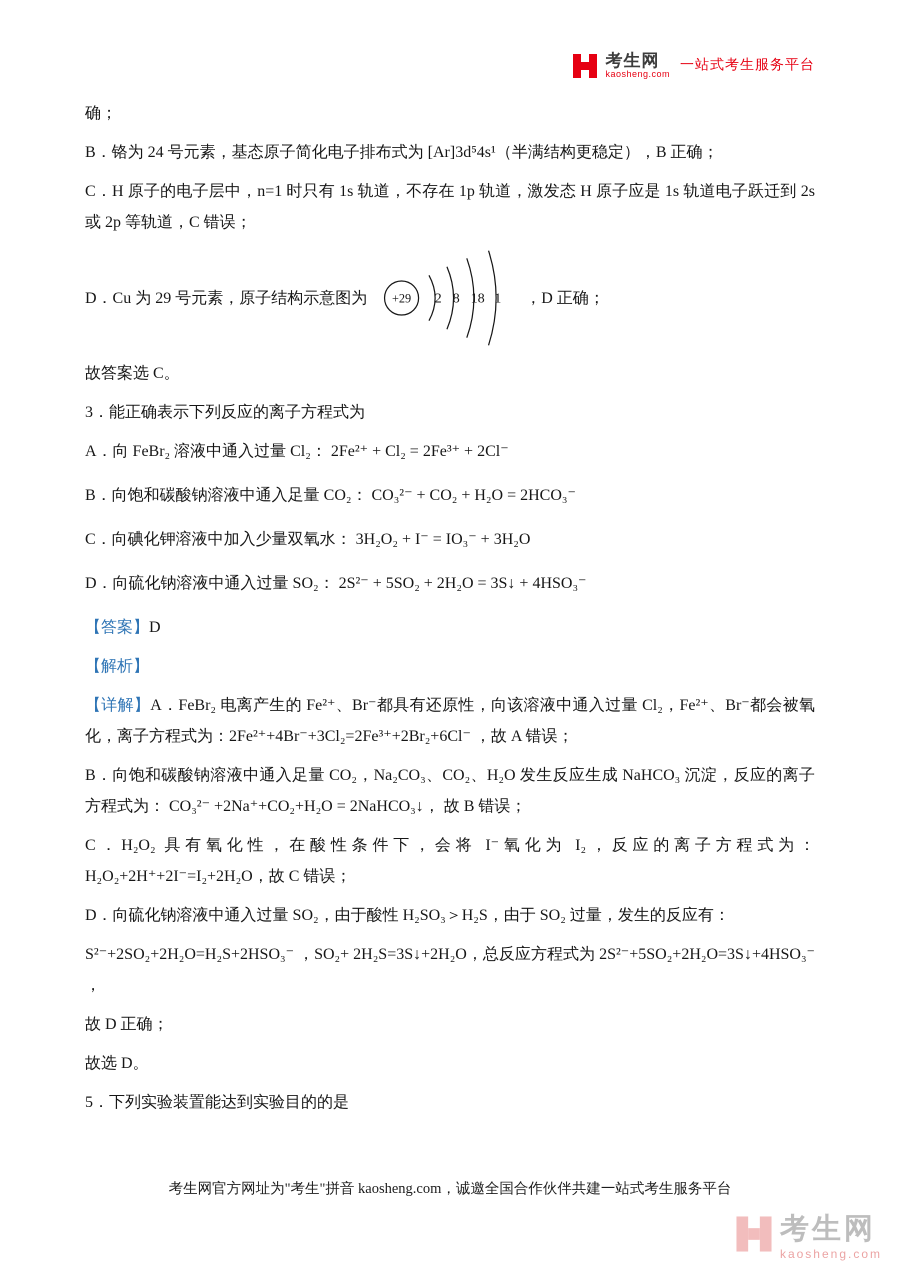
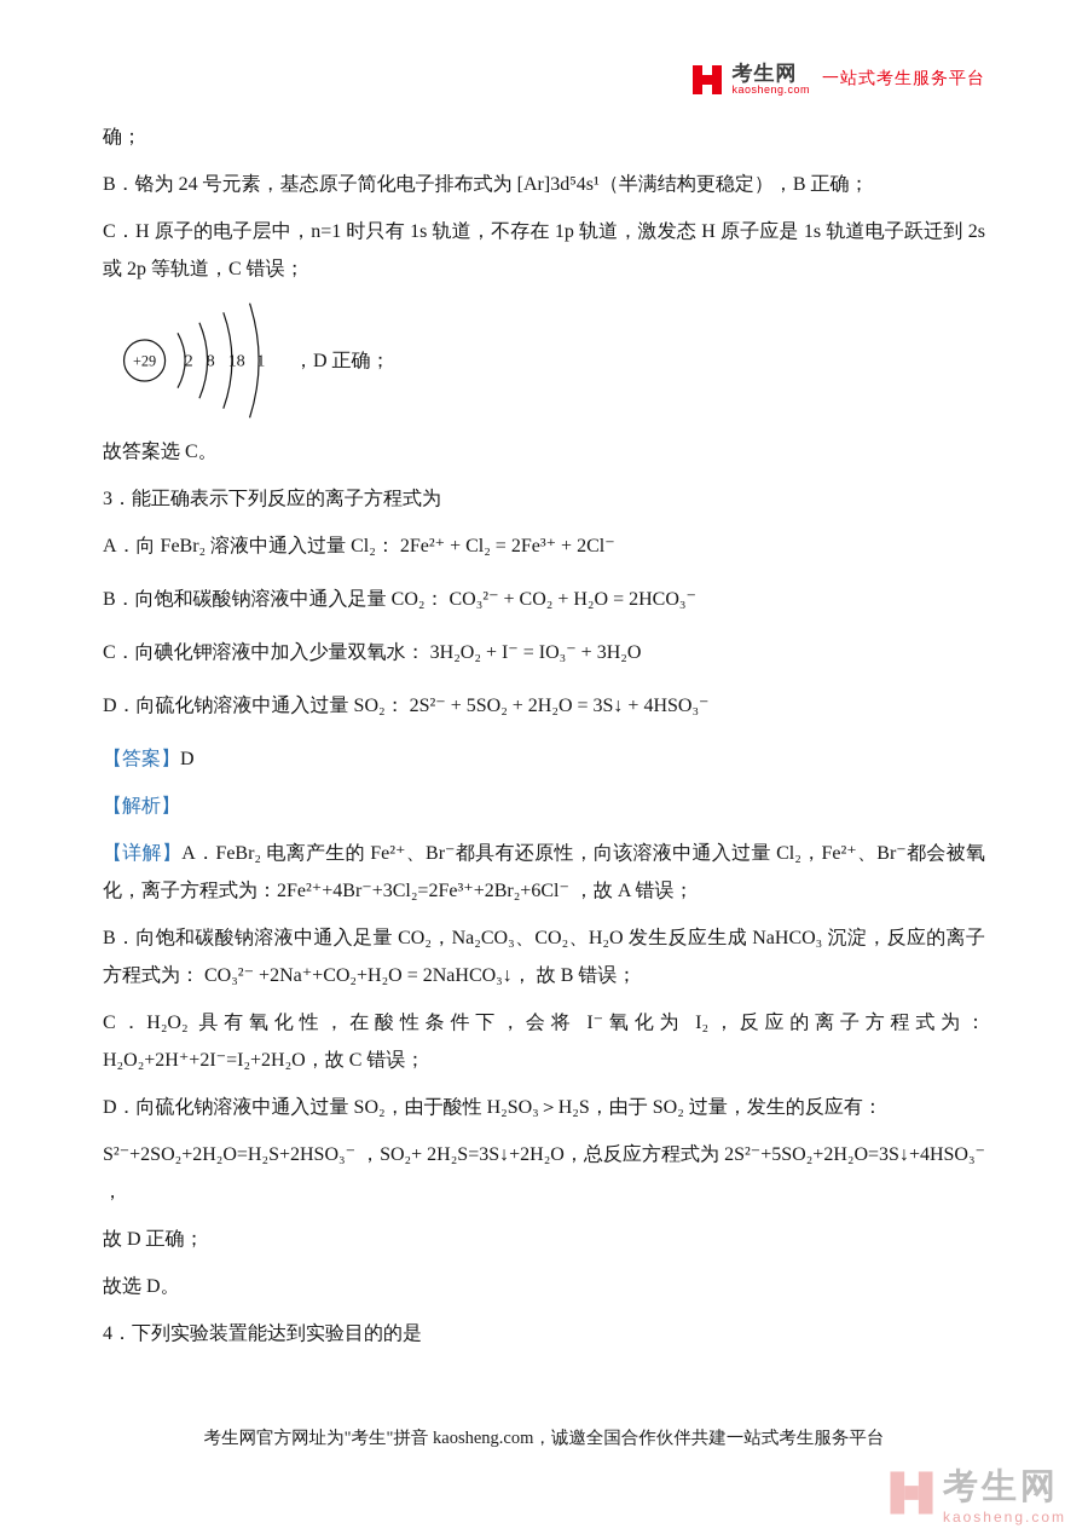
  考生网
  kaosheng.com
  一站式考生服务平台
  确；
  B．铬为 24 号元素，基态原子简化电子排布式为 [Ar]3d⁵4s¹（半满结构更稳定），B 正确；
  C．H 原子的电子层中，n=1 时只有 1s 轨道，不存在 1p 轨道，激发态 H 原子应是 1s 轨道电子跃迁到 2s 或 2p 等轨道，C 错误；
- D．Cu 为 29 号元素，原子结构示意图为
  +29
  2
  8
  18
  1
  ，D 正确；
  故答案选 C。
  3．能正确表示下列反应的离子方程式为
  A．向 FeBr₂ 溶液中通入过量 Cl₂： 2Fe²⁺ + Cl₂ = 2Fe³⁺ + 2Cl⁻
  B．向饱和碳酸钠溶液中通入足量 CO₂： CO₃²⁻ + CO₂ + H₂O = 2HCO₃⁻
  C．向碘化钾溶液中加入少量双氧水： 3H₂O₂ + I⁻ = IO₃⁻ + 3H₂O
  D．向硫化钠溶液中通入过量 SO₂： 2S²⁻ + 5SO₂ + 2H₂O = 3S↓ + 4HSO₃⁻
  【答案】D
  【解析】
  【详解】A．FeBr₂ 电离产生的 Fe²⁺、Br⁻都具有还原性，向该溶液中通入过量 Cl₂，Fe²⁺、Br⁻都会被氧化，离子方程式为：2Fe²⁺+4Br⁻+3Cl₂=2Fe³⁺+2Br₂+6Cl⁻ ，故 A 错误；
  B．向饱和碳酸钠溶液中通入足量 CO₂，Na₂CO₃、CO₂、H₂O 发生反应生成 NaHCO₃ 沉淀，反应的离子方程式为： CO₃²⁻ +2Na⁺+CO₂+H₂O = 2NaHCO₃↓， 故 B 错误；
  C．H₂O₂ 具有氧化性，在酸性条件下，会将 I⁻氧化为 I₂，反应的离子方程式为：H₂O₂+2H⁺+2I⁻=I₂+2H₂O，故 C 错误；
  D．向硫化钠溶液中通入过量 SO₂，由于酸性 H₂SO₃＞H₂S，由于 SO₂ 过量，发生的反应有：
  S²⁻+2SO₂+2H₂O=H₂S+2HSO₃⁻ ，SO₂+ 2H₂S=3S↓+2H₂O，总反应方程式为 2S²⁻+5SO₂+2H₂O=3S↓+4HSO₃⁻ ，
  故 D 正确；
  故选 D。
- 5．下列实验装置能达到实验目的的是
+ 4．下列实验装置能达到实验目的的是
  考生网官方网址为"考生"拼音 kaosheng.com，诚邀全国合作伙伴共建一站式考生服务平台
  考生网
  kaosheng.com
